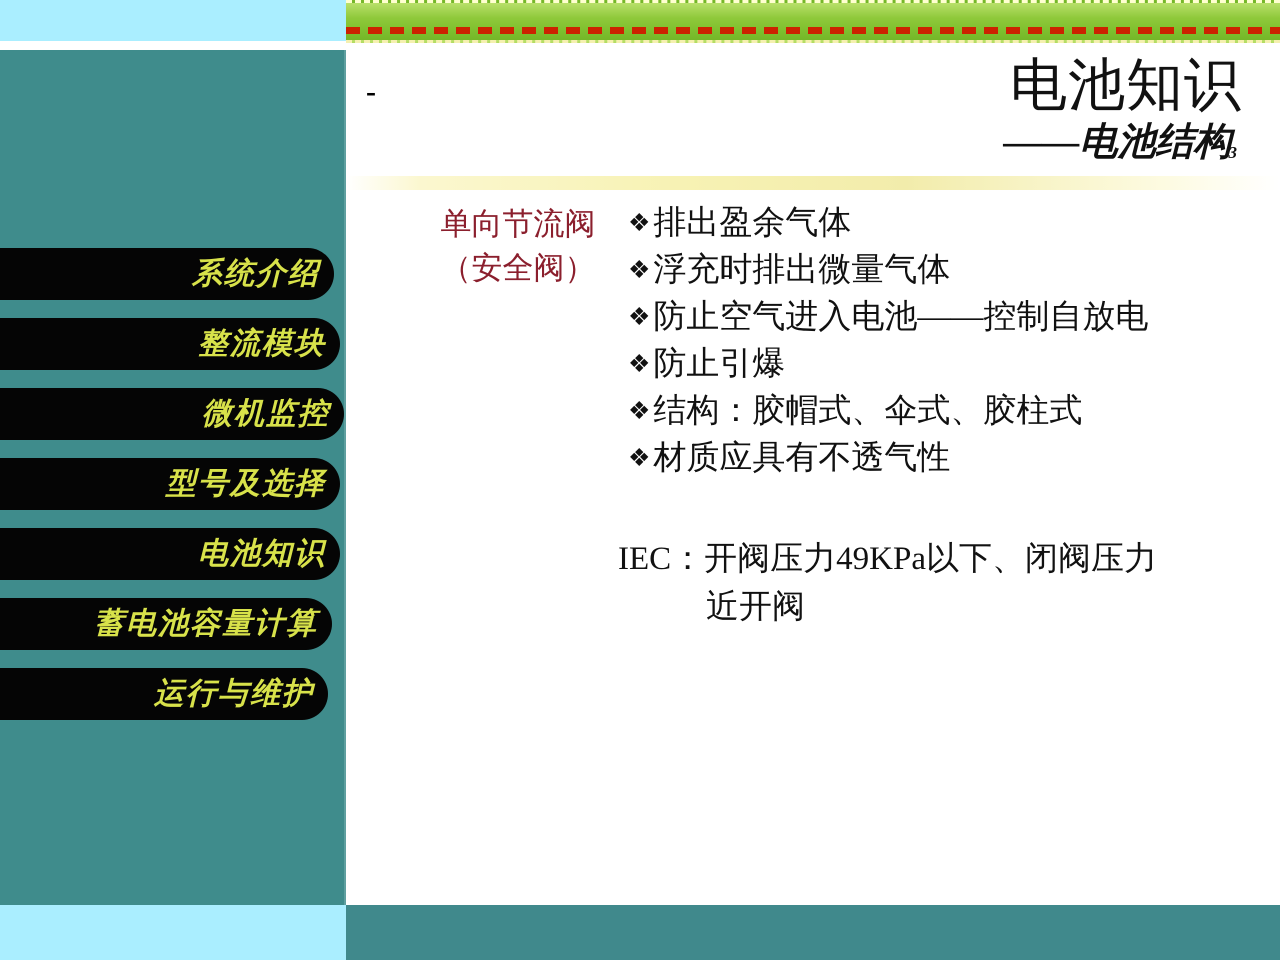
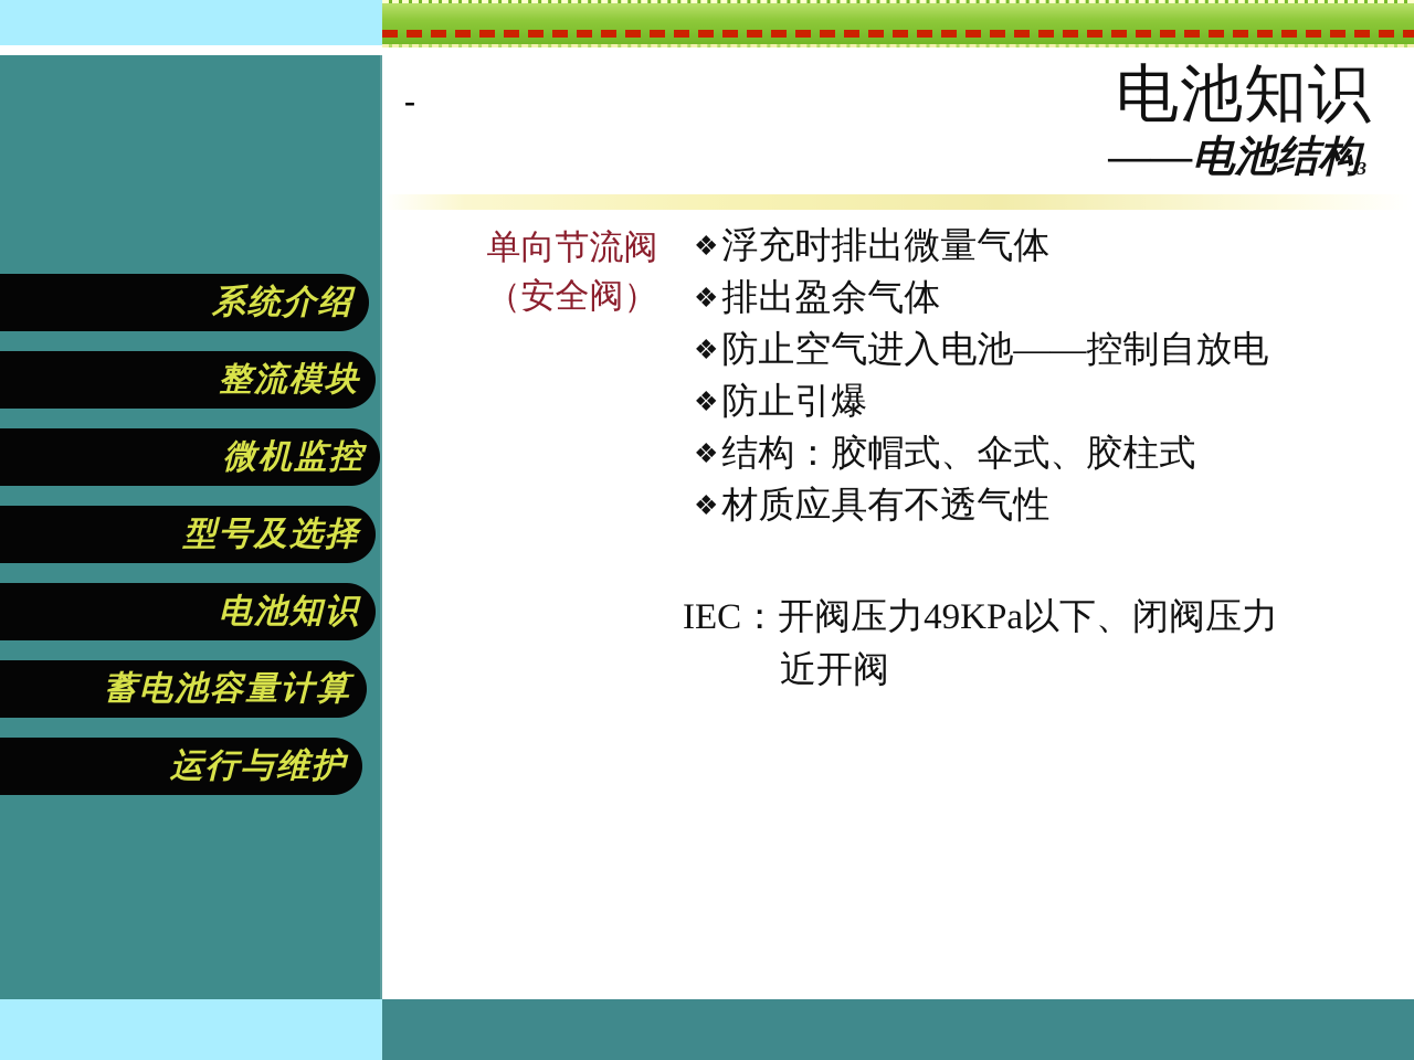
  -
  电池知识
  ——电池结构3
  系统介绍
  整流模块
  微机监控
  型号及选择
  电池知识
  蓄电池容量计算
  运行与维护
  单向节流阀
  （安全阀）
  ❖
- 排出盈余气体
+ 浮充时排出微量气体
  ❖
- 浮充时排出微量气体
+ 排出盈余气体
  ❖
  防止空气进入电池——控制自放电
  ❖
  防止引爆
  ❖
  结构：胶帽式、伞式、胶柱式
  ❖
  材质应具有不透气性
  IEC：开阀压力49KPa以下、闭阀压力
  近开阀
